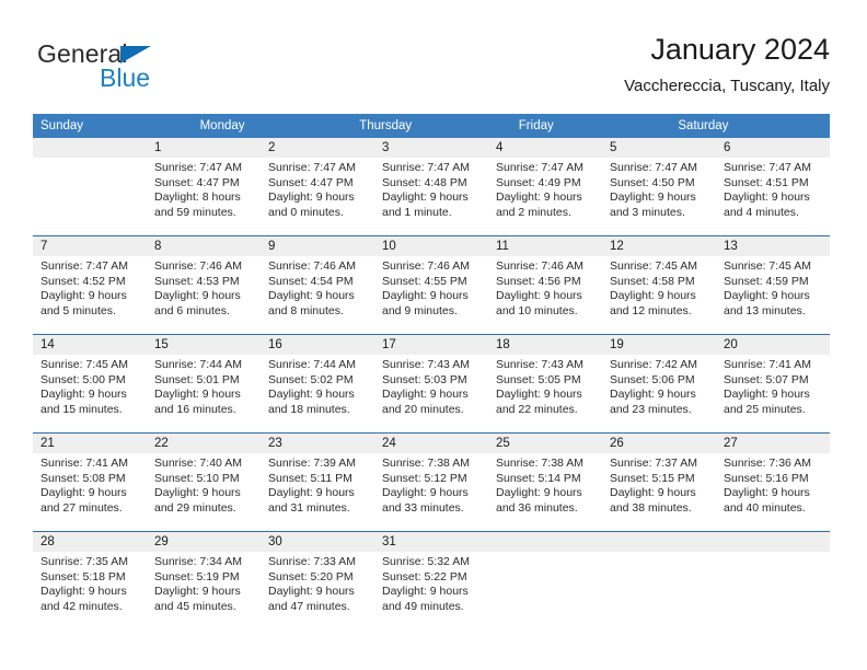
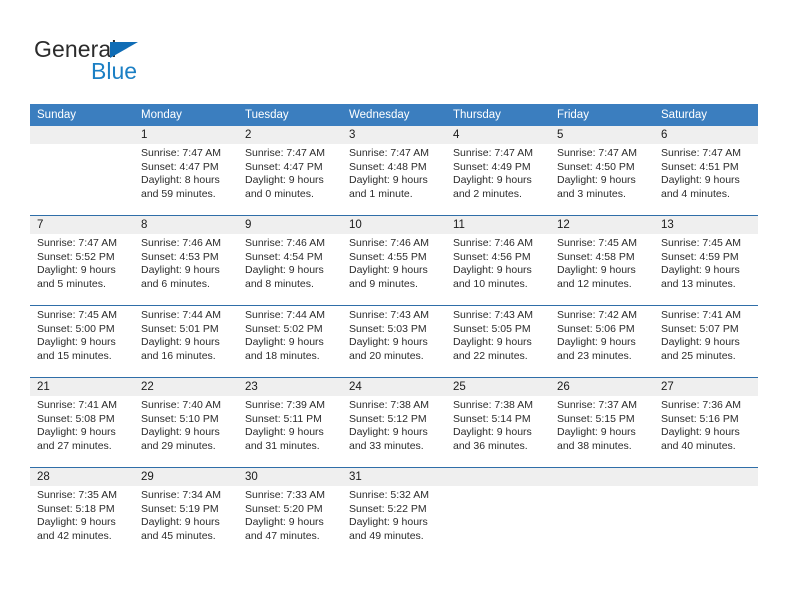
  General
  Blue
- January 2024
- Vacchereccia, Tuscany, Italy
  Sunday
  Monday
+ Tuesday
+ Wednesday
  Thursday
  Friday
  Saturday
  1
  2
  3
  4
  5
  6
  Sunrise: 7:47 AM
  Sunset: 4:47 PM
  Daylight: 8 hours
  and 59 minutes.
  Sunrise: 7:47 AM
  Sunset: 4:47 PM
  Daylight: 9 hours
  and 0 minutes.
  Sunrise: 7:47 AM
  Sunset: 4:48 PM
  Daylight: 9 hours
  and 1 minute.
  Sunrise: 7:47 AM
  Sunset: 4:49 PM
  Daylight: 9 hours
  and 2 minutes.
  Sunrise: 7:47 AM
  Sunset: 4:50 PM
  Daylight: 9 hours
  and 3 minutes.
  Sunrise: 7:47 AM
  Sunset: 4:51 PM
  Daylight: 9 hours
  and 4 minutes.
  7
  8
  9
  10
  11
  12
  13
  Sunrise: 7:47 AM
- Sunset: 4:52 PM
+ Sunset: 5:52 PM
  Daylight: 9 hours
  and 5 minutes.
  Sunrise: 7:46 AM
  Sunset: 4:53 PM
  Daylight: 9 hours
  and 6 minutes.
  Sunrise: 7:46 AM
  Sunset: 4:54 PM
  Daylight: 9 hours
  and 8 minutes.
  Sunrise: 7:46 AM
  Sunset: 4:55 PM
  Daylight: 9 hours
  and 9 minutes.
  Sunrise: 7:46 AM
  Sunset: 4:56 PM
  Daylight: 9 hours
  and 10 minutes.
  Sunrise: 7:45 AM
  Sunset: 4:58 PM
  Daylight: 9 hours
  and 12 minutes.
  Sunrise: 7:45 AM
  Sunset: 4:59 PM
  Daylight: 9 hours
  and 13 minutes.
- 14
- 15
- 16
- 17
- 18
- 19
- 20
  Sunrise: 7:45 AM
  Sunset: 5:00 PM
  Daylight: 9 hours
  and 15 minutes.
  Sunrise: 7:44 AM
  Sunset: 5:01 PM
  Daylight: 9 hours
  and 16 minutes.
  Sunrise: 7:44 AM
  Sunset: 5:02 PM
  Daylight: 9 hours
  and 18 minutes.
  Sunrise: 7:43 AM
  Sunset: 5:03 PM
  Daylight: 9 hours
  and 20 minutes.
  Sunrise: 7:43 AM
  Sunset: 5:05 PM
  Daylight: 9 hours
  and 22 minutes.
  Sunrise: 7:42 AM
  Sunset: 5:06 PM
  Daylight: 9 hours
  and 23 minutes.
  Sunrise: 7:41 AM
  Sunset: 5:07 PM
  Daylight: 9 hours
  and 25 minutes.
  21
  22
  23
  24
  25
  26
  27
  Sunrise: 7:41 AM
  Sunset: 5:08 PM
  Daylight: 9 hours
  and 27 minutes.
  Sunrise: 7:40 AM
  Sunset: 5:10 PM
  Daylight: 9 hours
  and 29 minutes.
  Sunrise: 7:39 AM
  Sunset: 5:11 PM
  Daylight: 9 hours
  and 31 minutes.
  Sunrise: 7:38 AM
  Sunset: 5:12 PM
  Daylight: 9 hours
  and 33 minutes.
  Sunrise: 7:38 AM
  Sunset: 5:14 PM
  Daylight: 9 hours
  and 36 minutes.
  Sunrise: 7:37 AM
  Sunset: 5:15 PM
  Daylight: 9 hours
  and 38 minutes.
  Sunrise: 7:36 AM
  Sunset: 5:16 PM
  Daylight: 9 hours
  and 40 minutes.
  28
  29
  30
  31
  Sunrise: 7:35 AM
  Sunset: 5:18 PM
  Daylight: 9 hours
  and 42 minutes.
  Sunrise: 7:34 AM
  Sunset: 5:19 PM
  Daylight: 9 hours
  and 45 minutes.
  Sunrise: 7:33 AM
  Sunset: 5:20 PM
  Daylight: 9 hours
  and 47 minutes.
  Sunrise: 5:32 AM
  Sunset: 5:22 PM
  Daylight: 9 hours
  and 49 minutes.
